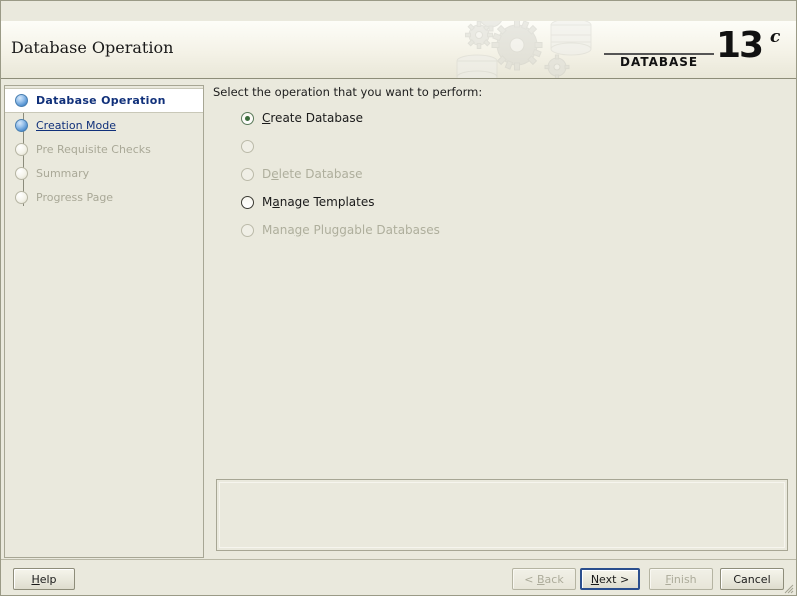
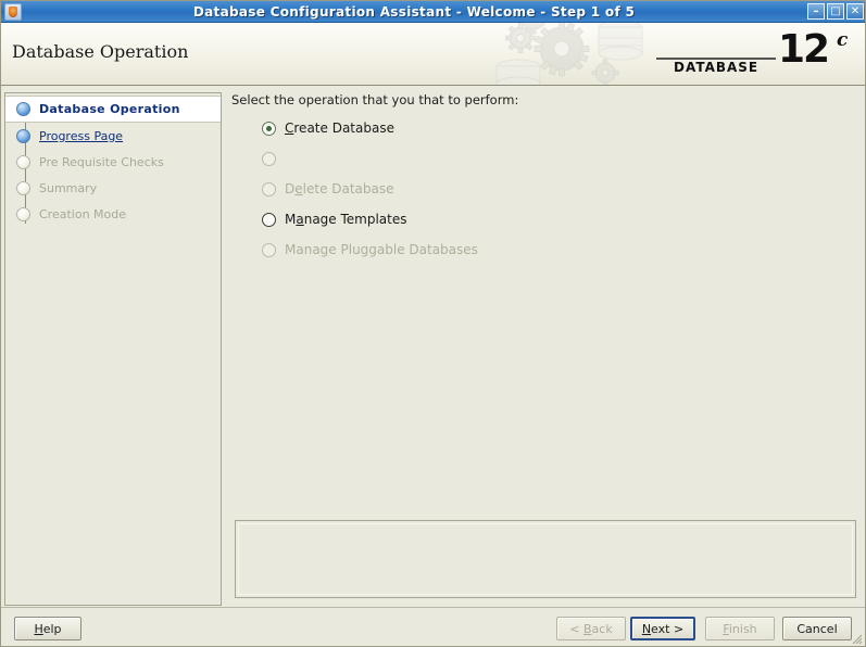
+ Database Configuration Assistant - Welcome - Step 1 of 5
+ –
+ □
+ ✕
  Database Operation
  DATABASE
- 13
+ 12
  c
  Database Operation
- Creation Mode
+ Progress Page
  Pre Requisite Checks
  Summary
- Progress Page
+ Creation Mode
- Select the operation that you want to perform:
+ Select the operation that you that to perform:
  Create Database
  Delete Database
  Manage Templates
  Manage Pluggable Databases
  Help
  < Back
  Next >
  Finish
  Cancel
